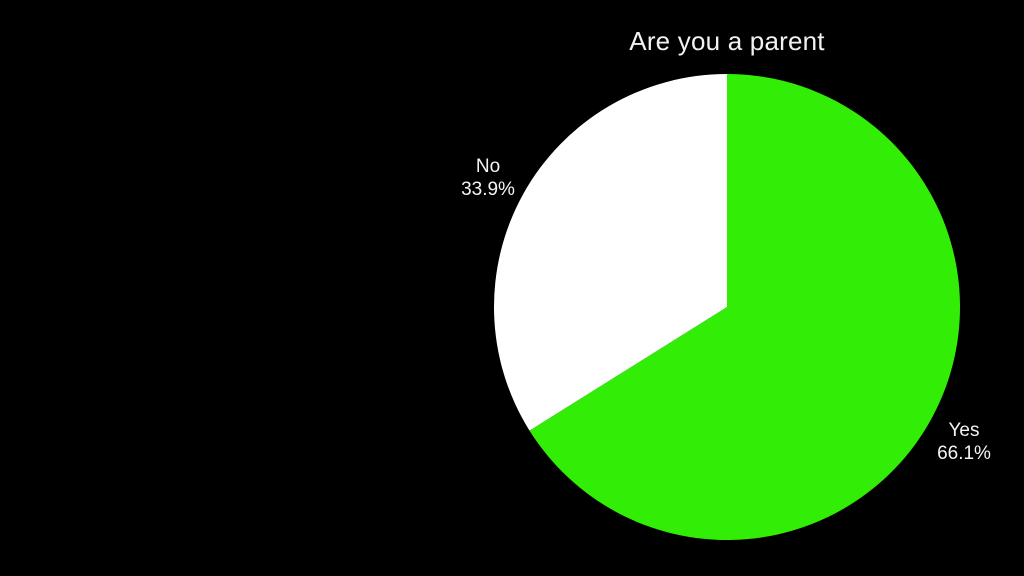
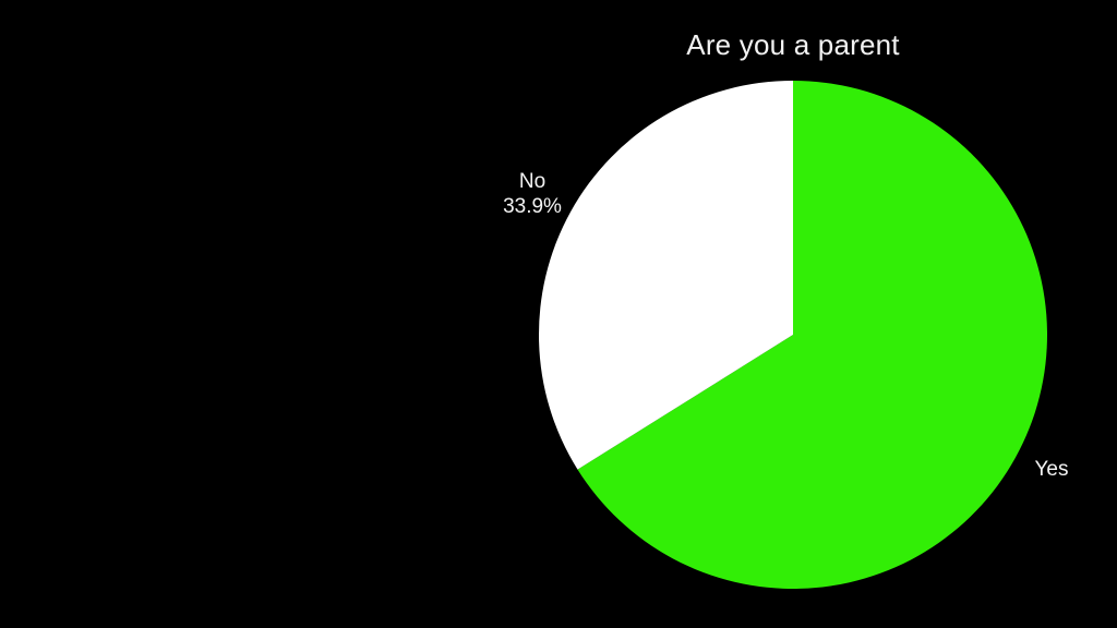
  Are you a parent
  No
  33.9%
  Yes
- 66.1%
